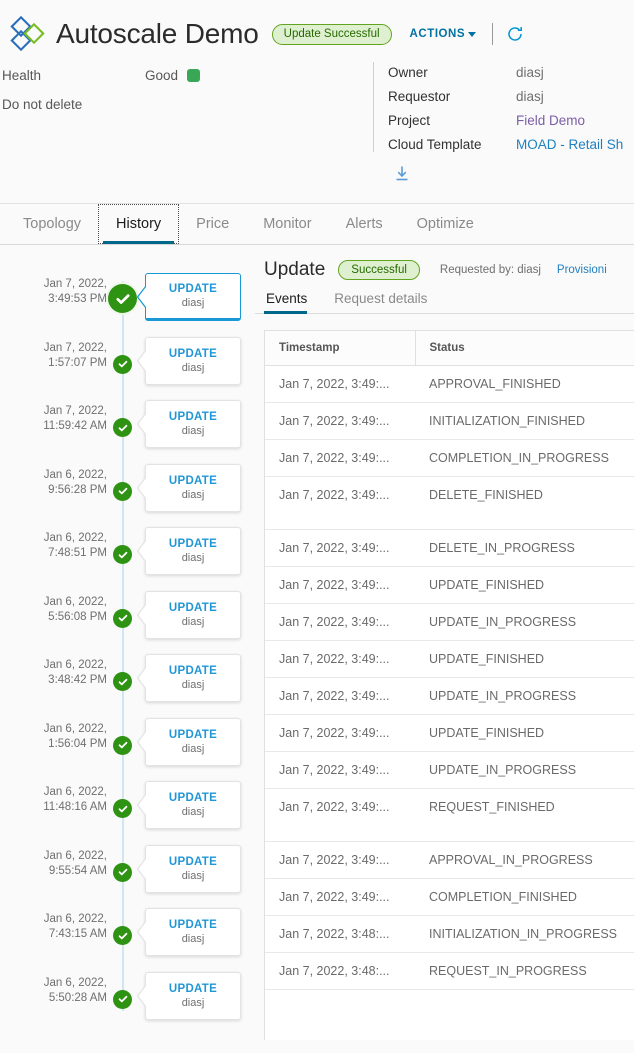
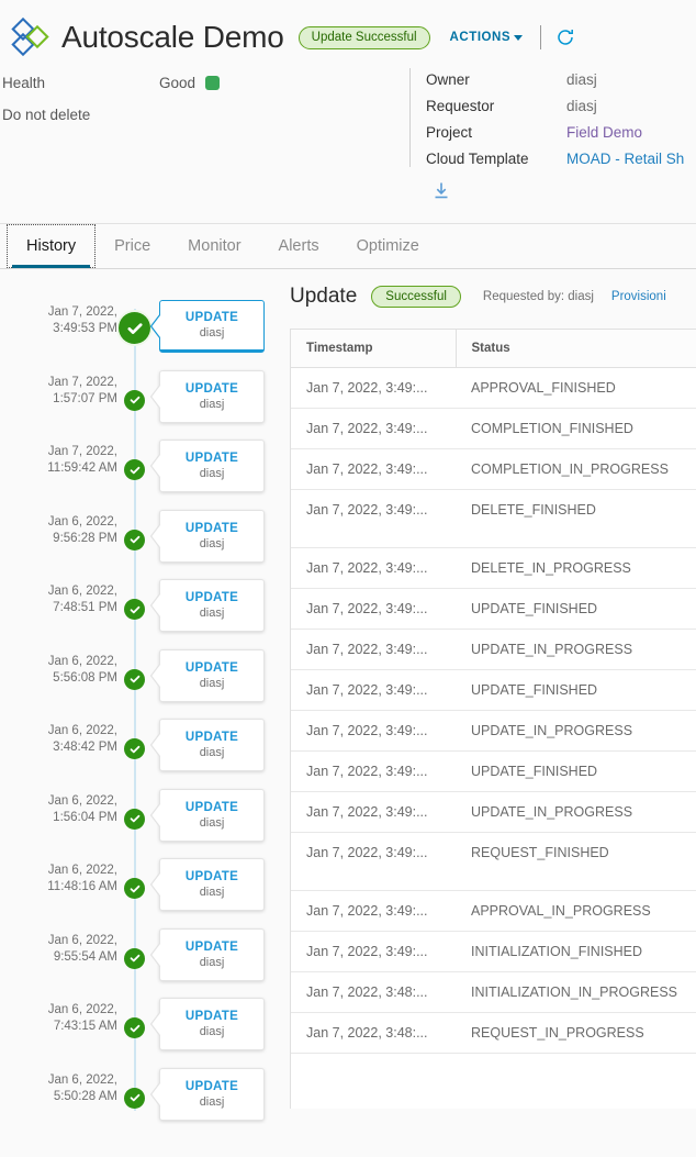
  Autoscale Demo
  Update Successful
  ACTIONS
  Health
  Good
  Do not delete
  Owner
  diasj
  Requestor
  diasj
  Project
  Field Demo
  Cloud Template
  MOAD - Retail Sh
- Topology
  History
  Price
  Monitor
  Alerts
  Optimize
  Jan 7, 2022,
  3:49:53 PM
  UPDATE
  diasj
  Jan 7, 2022,
  1:57:07 PM
  UPDATE
  diasj
  Jan 7, 2022,
  11:59:42 AM
  UPDATE
  diasj
  Jan 6, 2022,
  9:56:28 PM
  UPDATE
  diasj
  Jan 6, 2022,
  7:48:51 PM
  UPDATE
  diasj
  Jan 6, 2022,
  5:56:08 PM
  UPDATE
  diasj
  Jan 6, 2022,
  3:48:42 PM
  UPDATE
  diasj
  Jan 6, 2022,
  1:56:04 PM
  UPDATE
  diasj
  Jan 6, 2022,
  11:48:16 AM
  UPDATE
  diasj
  Jan 6, 2022,
  9:55:54 AM
  UPDATE
  diasj
  Jan 6, 2022,
  7:43:15 AM
  UPDATE
  diasj
  Jan 6, 2022,
  5:50:28 AM
  UPDATE
  diasj
  Update
  Successful
  Requested by: diasj
  Provisioni
- Events
- Request details
  Timestamp	Status
  Jan 7, 2022, 3:49:...	APPROVAL_FINISHED
- Jan 7, 2022, 3:49:...	INITIALIZATION_FINISHED
+ Jan 7, 2022, 3:49:...	COMPLETION_FINISHED
  Jan 7, 2022, 3:49:...	COMPLETION_IN_PROGRESS
  Jan 7, 2022, 3:49:...	DELETE_FINISHED
  Jan 7, 2022, 3:49:...	DELETE_IN_PROGRESS
  Jan 7, 2022, 3:49:...	UPDATE_FINISHED
  Jan 7, 2022, 3:49:...	UPDATE_IN_PROGRESS
  Jan 7, 2022, 3:49:...	UPDATE_FINISHED
  Jan 7, 2022, 3:49:...	UPDATE_IN_PROGRESS
  Jan 7, 2022, 3:49:...	UPDATE_FINISHED
  Jan 7, 2022, 3:49:...	UPDATE_IN_PROGRESS
  Jan 7, 2022, 3:49:...	REQUEST_FINISHED
  Jan 7, 2022, 3:49:...	APPROVAL_IN_PROGRESS
- Jan 7, 2022, 3:49:...	COMPLETION_FINISHED
+ Jan 7, 2022, 3:49:...	INITIALIZATION_FINISHED
  Jan 7, 2022, 3:48:...	INITIALIZATION_IN_PROGRESS
  Jan 7, 2022, 3:48:...	REQUEST_IN_PROGRESS
